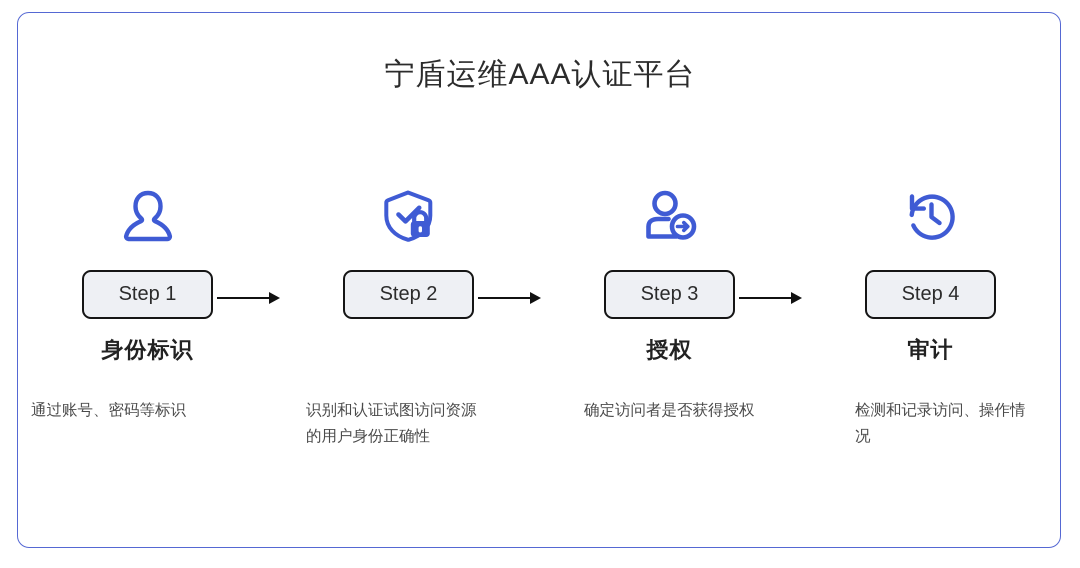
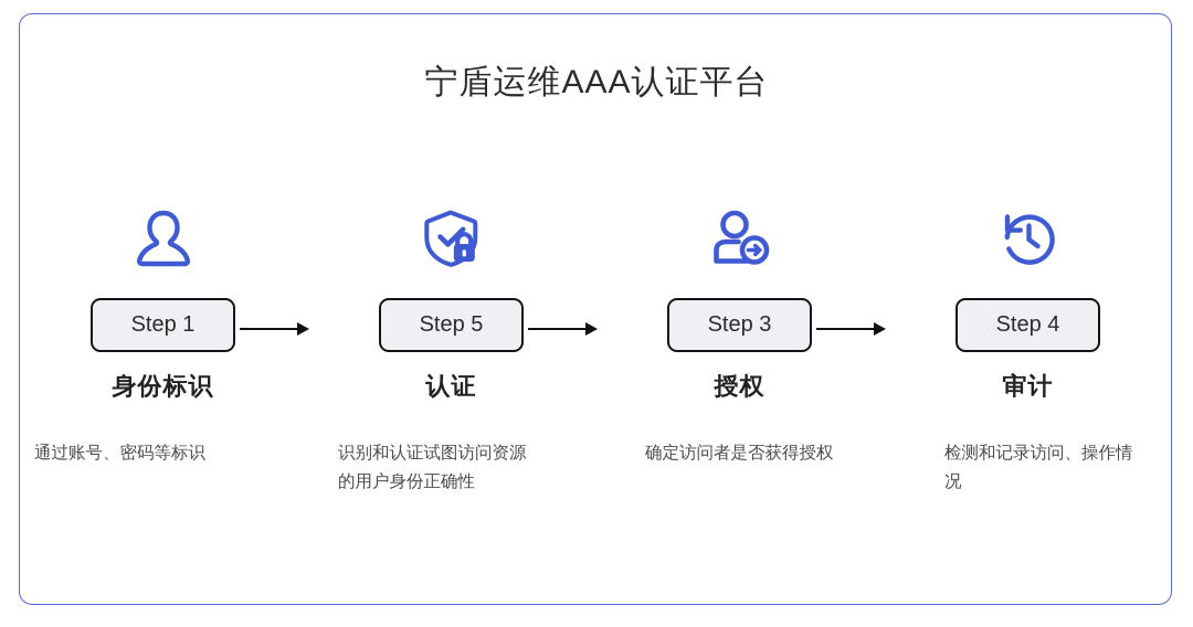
  宁盾运维AAA认证平台
  Step 1
  身份标识
  通过账号、密码等标识
- Step 2
+ Step 5
+ 认证
  识别和认证试图访问资源的用户身份正确性
  Step 3
  授权
  确定访问者是否获得授权
  Step 4
  审计
  检测和记录访问、操作情况
